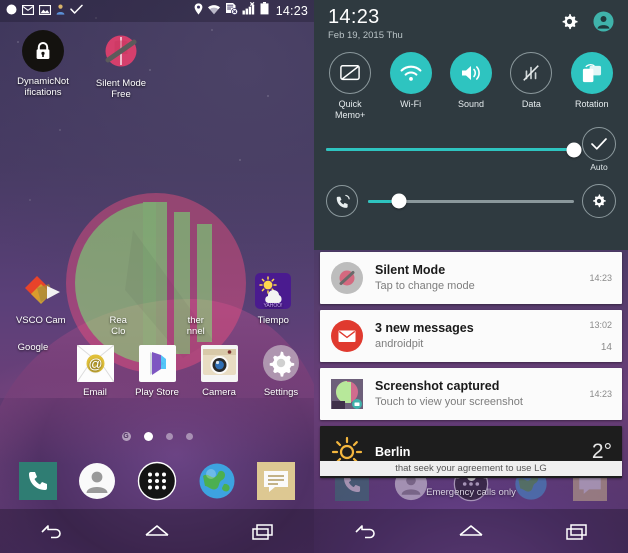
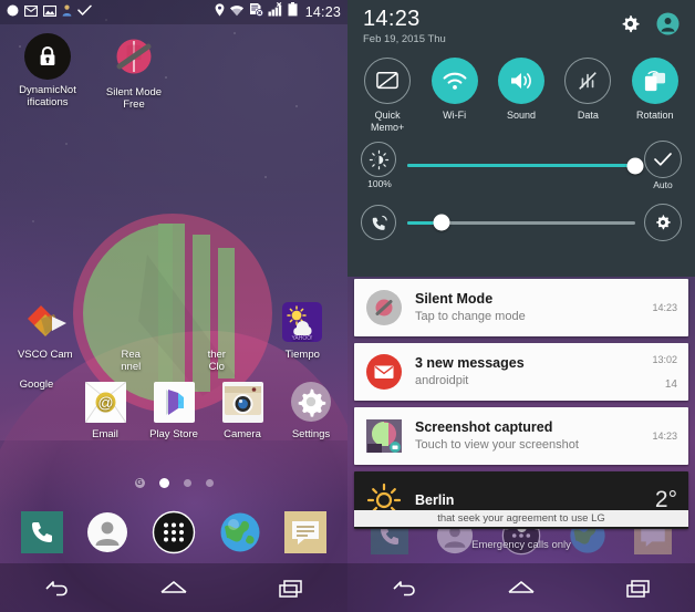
  14:23
  DynamicNot
  ifications
  Silent Mode
  Free
  VSCO Cam
  Rea
- Clo
+ nnel
  ther
- nnel
+ Clo
  Tiempo
  Google
  @
  Email
  Play Store
  Camera
  Settings
  14:23
  Feb 19, 2015 Thu
  Quick
  Memo+
  Wi-Fi
  Sound
  Data
  Rotation
+ 100%
  Auto
  Silent Mode
  Tap to change mode
  14:23
  3 new messages
  androidpit
  13:02
  14
  Screenshot captured
  Touch to view your screenshot
  14:23
  Berlin
  2°
  that seek your agreement to use LG
  Emergency calls only
